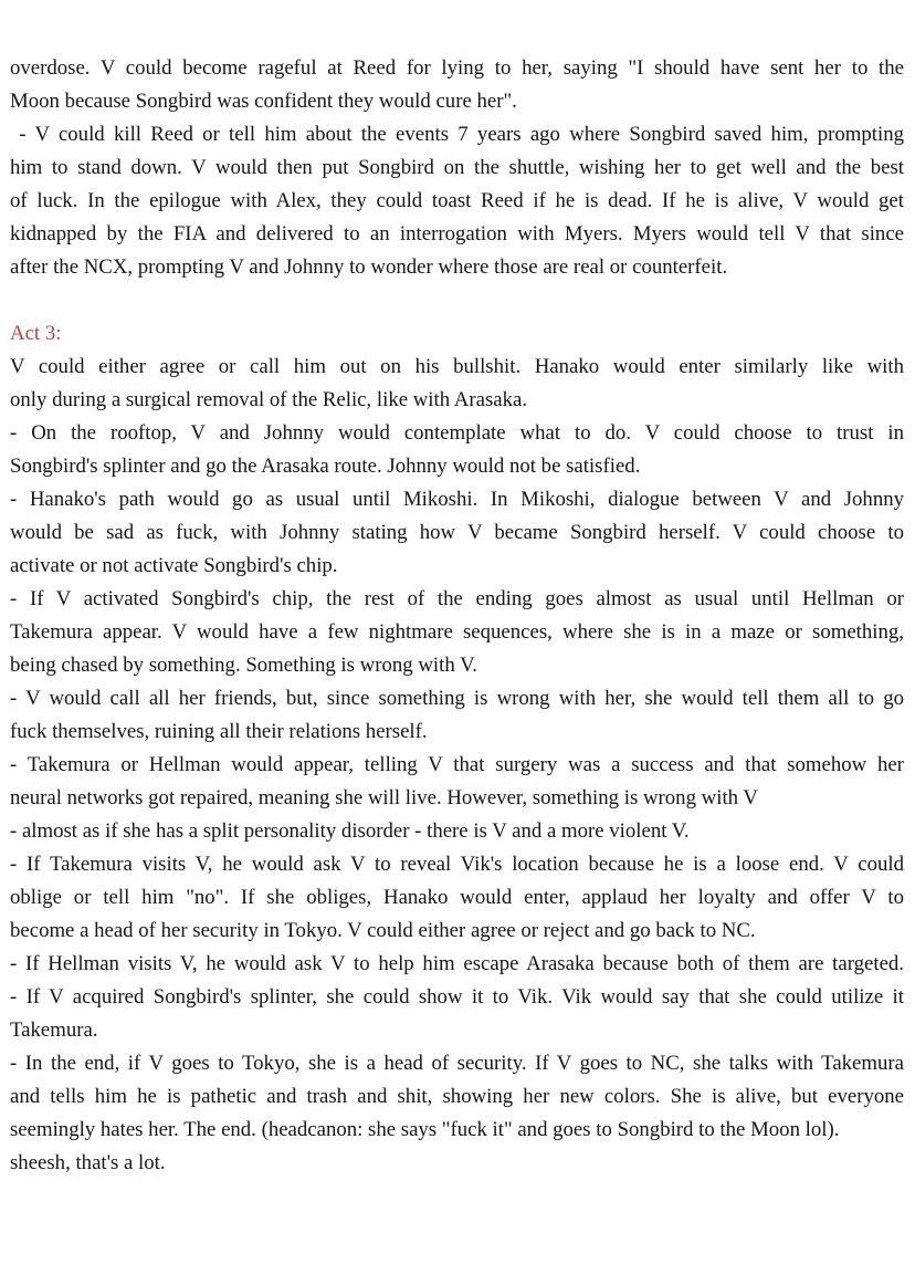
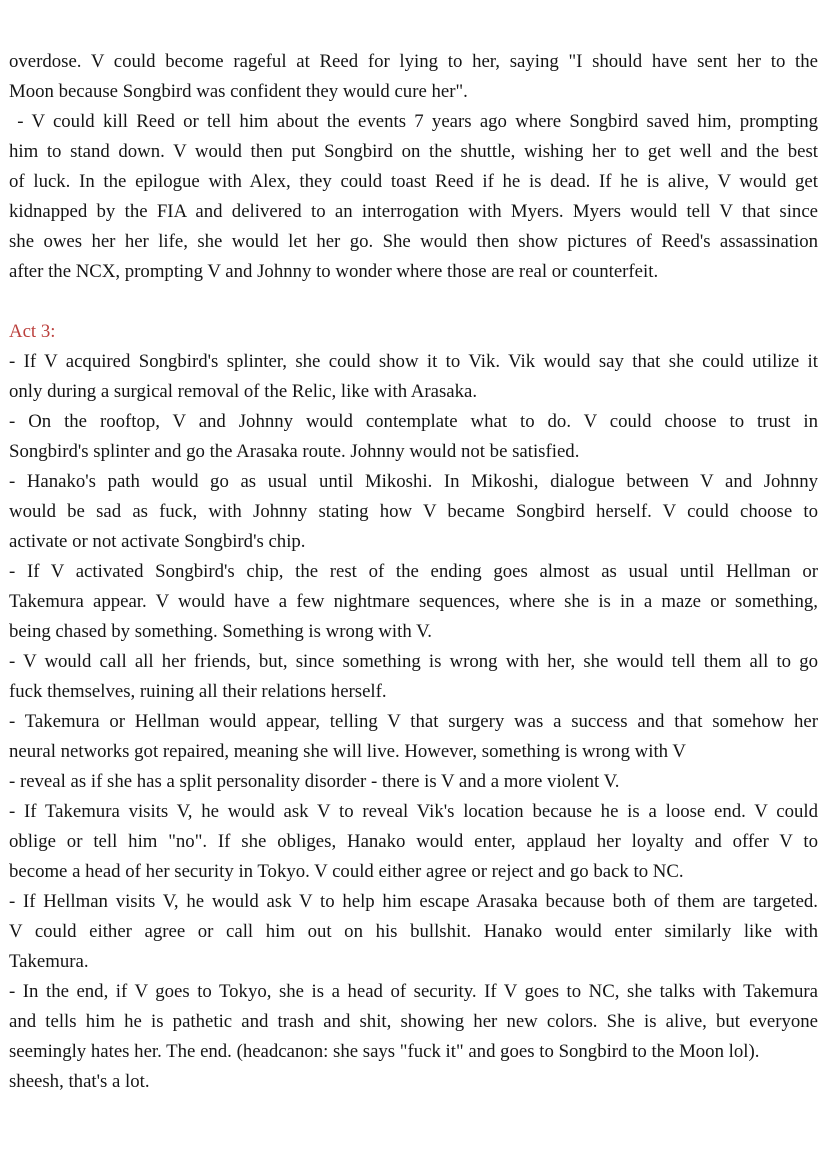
  overdose. V could become rageful at Reed for lying to her, saying "I should have sent her to the
  Moon because Songbird was confident they would cure her".
  - V could kill Reed or tell him about the events 7 years ago where Songbird saved him, prompting
  him to stand down. V would then put Songbird on the shuttle, wishing her to get well and the best
  of luck. In the epilogue with Alex, they could toast Reed if he is dead. If he is alive, V would get
  kidnapped by the FIA and delivered to an interrogation with Myers. Myers would tell V that since
+ she owes her her life, she would let her go. She would then show pictures of Reed's assassination
  after the NCX, prompting V and Johnny to wonder where those are real or counterfeit.
  Act 3:
- V could either agree or call him out on his bullshit. Hanako would enter similarly like with
+ - If V acquired Songbird's splinter, she could show it to Vik. Vik would say that she could utilize it
  only during a surgical removal of the Relic, like with Arasaka.
  - On the rooftop, V and Johnny would contemplate what to do. V could choose to trust in
  Songbird's splinter and go the Arasaka route. Johnny would not be satisfied.
  - Hanako's path would go as usual until Mikoshi. In Mikoshi, dialogue between V and Johnny
  would be sad as fuck, with Johnny stating how V became Songbird herself. V could choose to
  activate or not activate Songbird's chip.
  - If V activated Songbird's chip, the rest of the ending goes almost as usual until Hellman or
  Takemura appear. V would have a few nightmare sequences, where she is in a maze or something,
  being chased by something. Something is wrong with V.
  - V would call all her friends, but, since something is wrong with her, she would tell them all to go
  fuck themselves, ruining all their relations herself.
  - Takemura or Hellman would appear, telling V that surgery was a success and that somehow her
  neural networks got repaired, meaning she will live. However, something is wrong with V
- - almost as if she has a split personality disorder - there is V and a more violent V.
+ - reveal as if she has a split personality disorder - there is V and a more violent V.
  - If Takemura visits V, he would ask V to reveal Vik's location because he is a loose end. V could
  oblige or tell him "no". If she obliges, Hanako would enter, applaud her loyalty and offer V to
  become a head of her security in Tokyo. V could either agree or reject and go back to NC.
  - If Hellman visits V, he would ask V to help him escape Arasaka because both of them are targeted.
- - If V acquired Songbird's splinter, she could show it to Vik. Vik would say that she could utilize it
+ V could either agree or call him out on his bullshit. Hanako would enter similarly like with
  Takemura.
  - In the end, if V goes to Tokyo, she is a head of security. If V goes to NC, she talks with Takemura
  and tells him he is pathetic and trash and shit, showing her new colors. She is alive, but everyone
  seemingly hates her. The end. (headcanon: she says "fuck it" and goes to Songbird to the Moon lol).
  sheesh, that's a lot.
